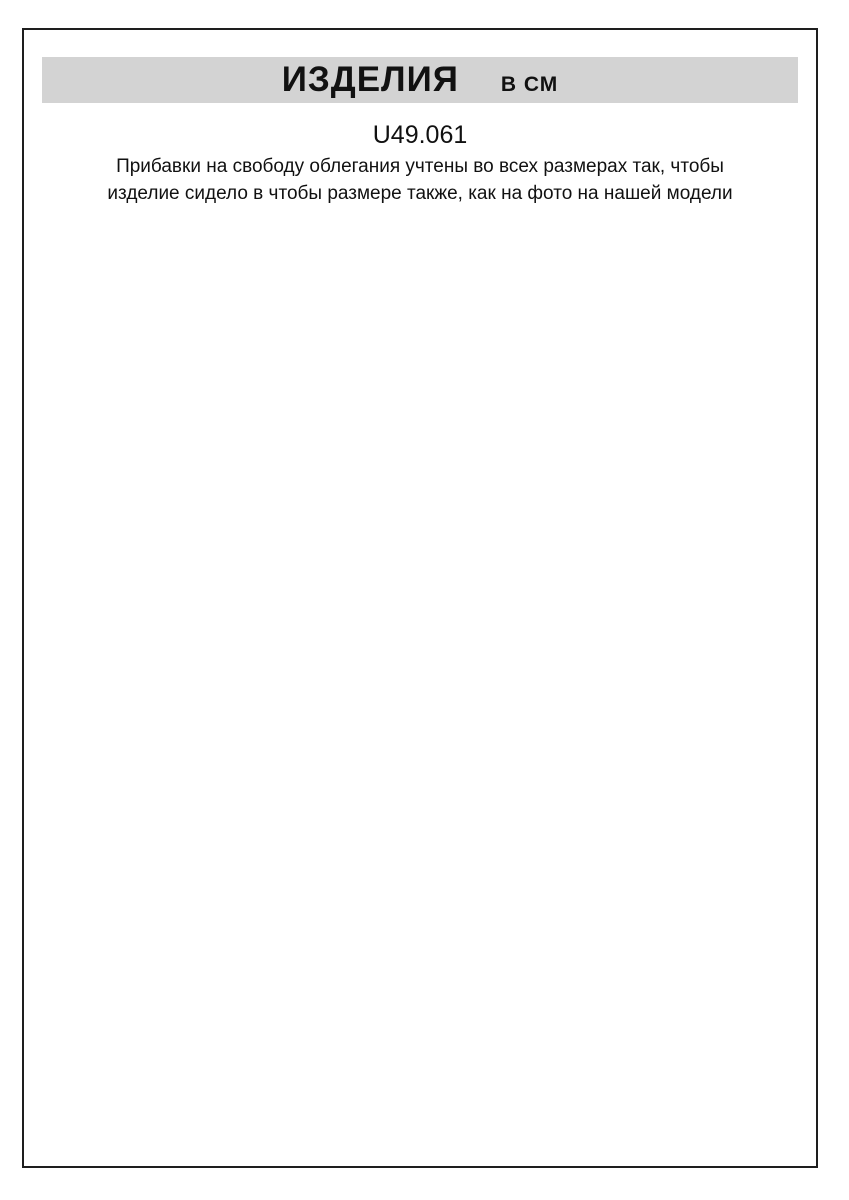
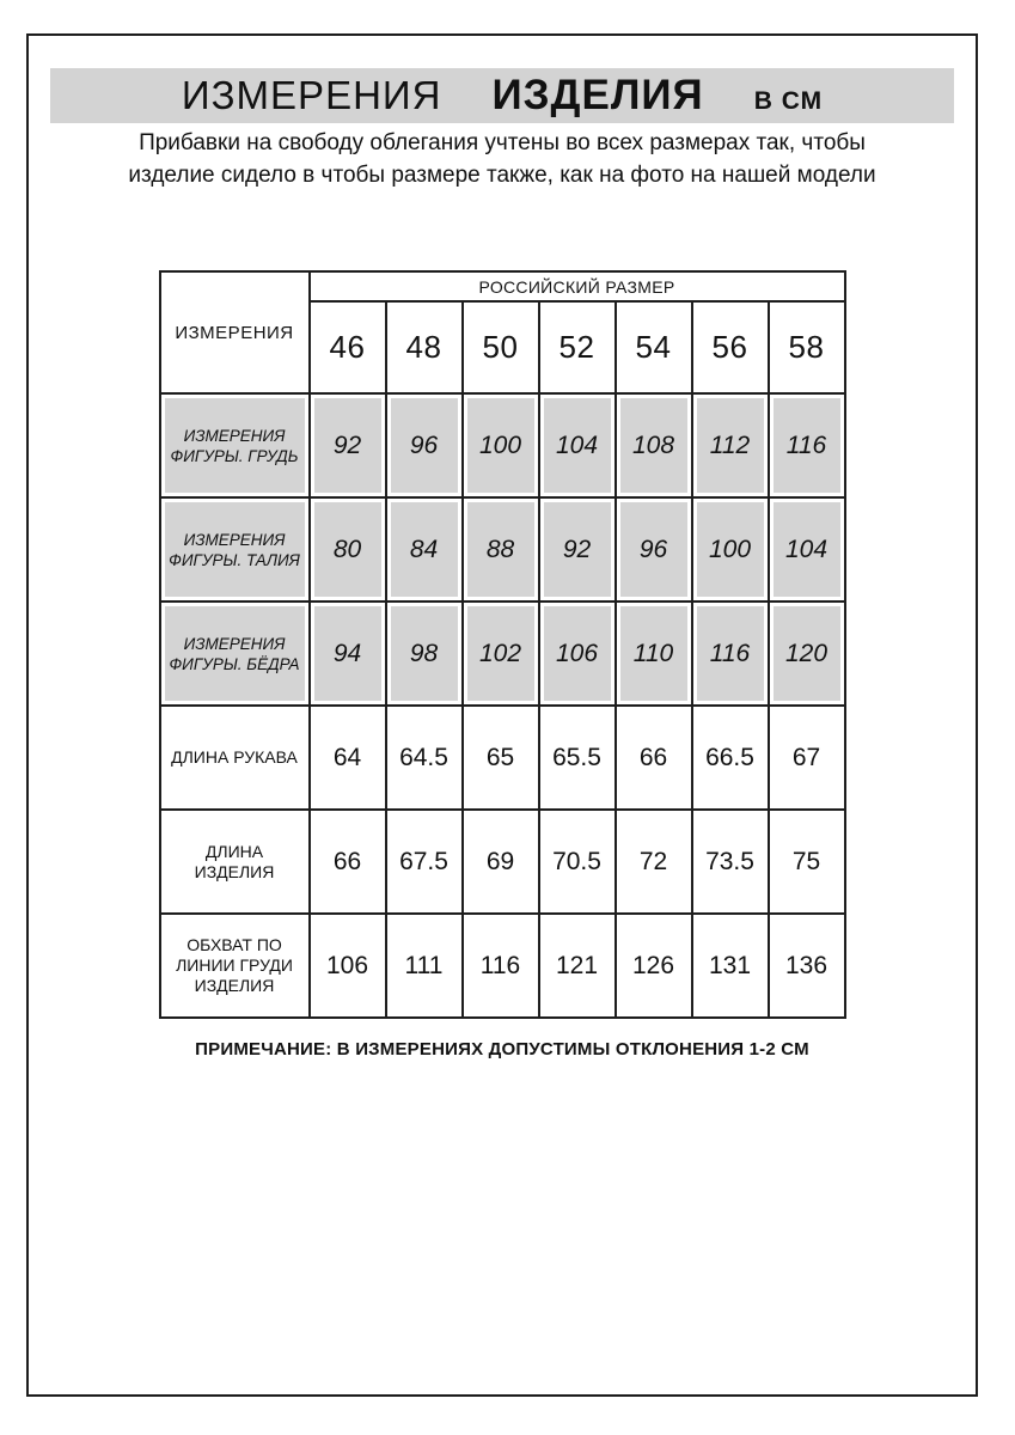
+ ИЗМЕРЕНИЯ
  ИЗДЕЛИЯ
  В СМ
- U49.061
  Прибавки на свободу облегания учтены во всех размерах так, чтобы изделие сидело в чтобы размере также, как на фото на нашей модели
+ ИЗМЕРЕНИЯ	РОССИЙСКИЙ РАЗМЕР
+ 46	48	50	52	54	56	58
+ ИЗМЕРЕНИЯ ФИГУРЫ. ГРУДЬ	92	96	100	104	108	112	116
+ ИЗМЕРЕНИЯ ФИГУРЫ. ТАЛИЯ	80	84	88	92	96	100	104
+ ИЗМЕРЕНИЯ ФИГУРЫ. БЁДРА	94	98	102	106	110	116	120
+ ДЛИНА РУКАВА	64	64.5	65	65.5	66	66.5	67
+ ДЛИНА ИЗДЕЛИЯ	66	67.5	69	70.5	72	73.5	75
+ ОБХВАТ ПО ЛИНИИ ГРУДИ ИЗДЕЛИЯ	106	111	116	121	126	131	136
+ ПРИМЕЧАНИЕ: В ИЗМЕРЕНИЯХ ДОПУСТИМЫ ОТКЛОНЕНИЯ 1-2 СМ
